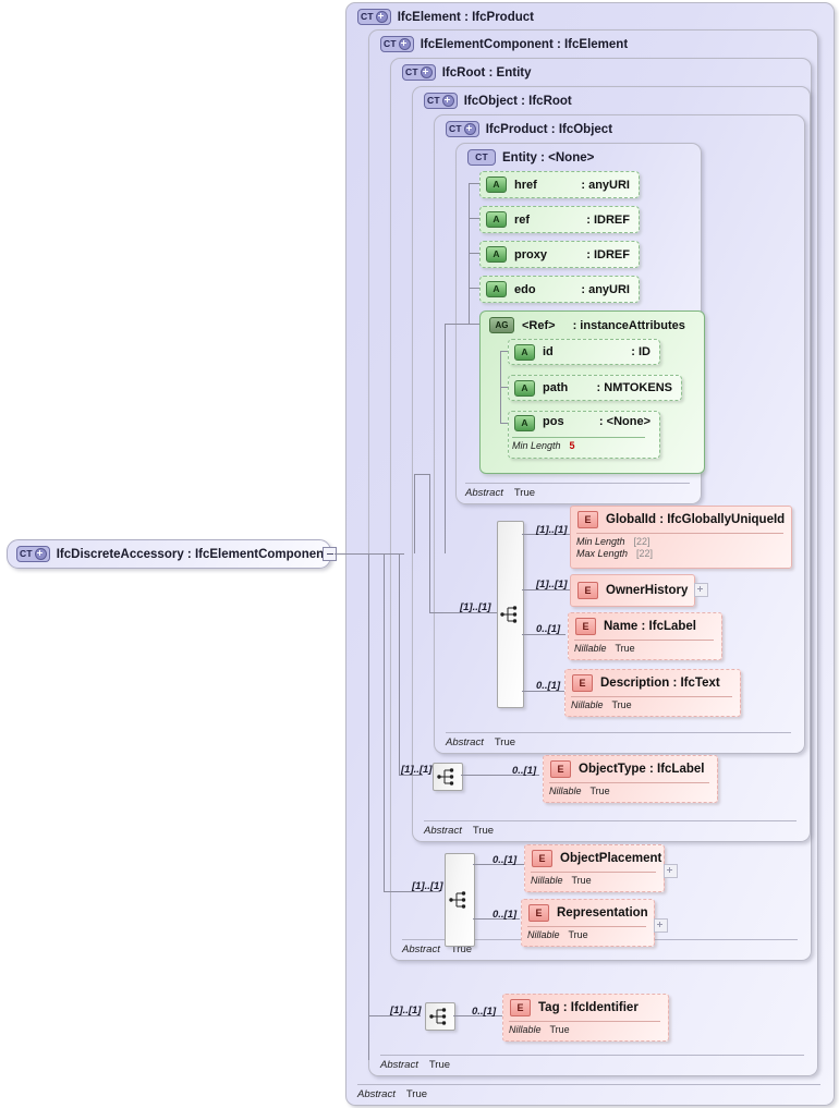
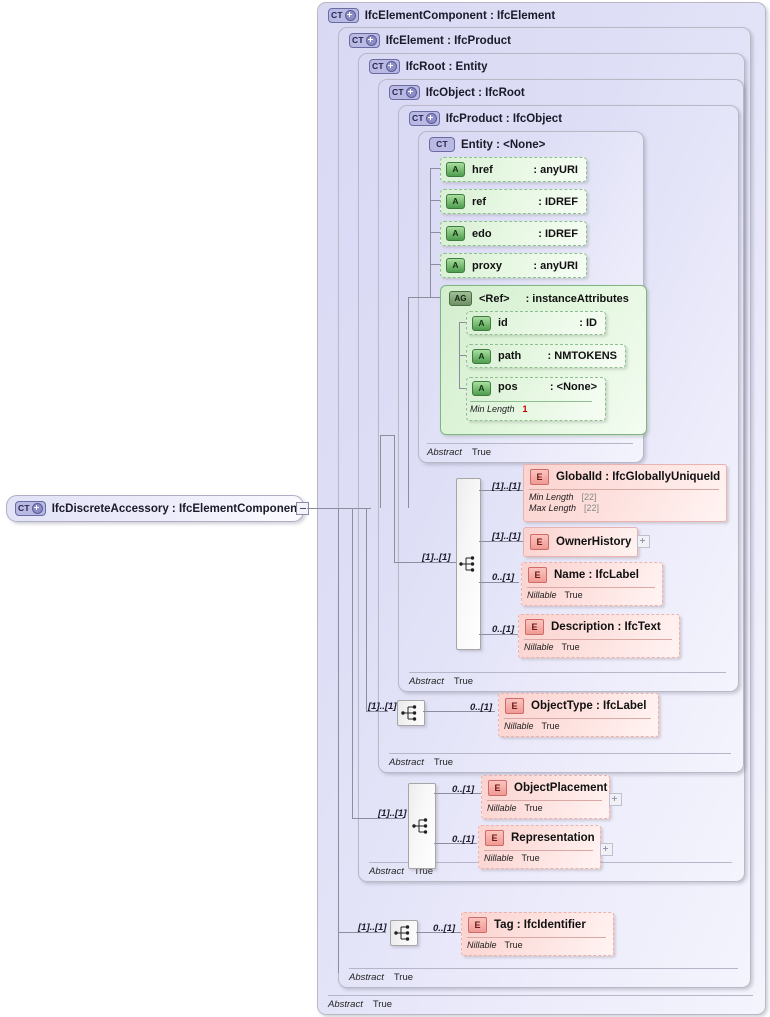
  CT
- IfcElement : IfcProduct
+ IfcElementComponent : IfcElement
  Abstract True
  CT
- IfcElementComponent : IfcElement
+ IfcElement : IfcProduct
  Abstract True
  CT
  IfcRoot : Entity
  Abstract True
  CT
  IfcObject : IfcRoot
  Abstract True
  CT
  IfcProduct : IfcObject
  Abstract True
  CT
  Entity : <None>
  Abstract True
  CT
  IfcDiscreteAccessory : IfcElementComponen
  A
  href
  : anyURI
  A
  ref
  : IDREF
  A
- proxy
+ edo
  : IDREF
  A
- edo
+ proxy
  : anyURI
  AG
  <Ref>
  : instanceAttributes
  A
  id
  : ID
  A
  path
  : NMTOKENS
  A
  pos
  : <None>
- Min Length 5
+ Min Length 1
  [1]..[1]
  [1]..[1]
  E
  GlobalId : IfcGloballyUniqueId
  Min Length [22]
  Max Length [22]
  [1]..[1]
  E
  OwnerHistory
  0..[1]
  E
  Name : IfcLabel
  Nillable True
  0..[1]
  E
  Description : IfcText
  Nillable True
  [1]..[1]
  0..[1]
  E
  ObjectType : IfcLabel
  Nillable True
  [1]..[1]
  0..[1]
  E
  ObjectPlacement
  Nillable True
  0..[1]
  E
  Representation
  Nillable True
  [1]..[1]
  0..[1]
  E
  Tag : IfcIdentifier
  Nillable True
